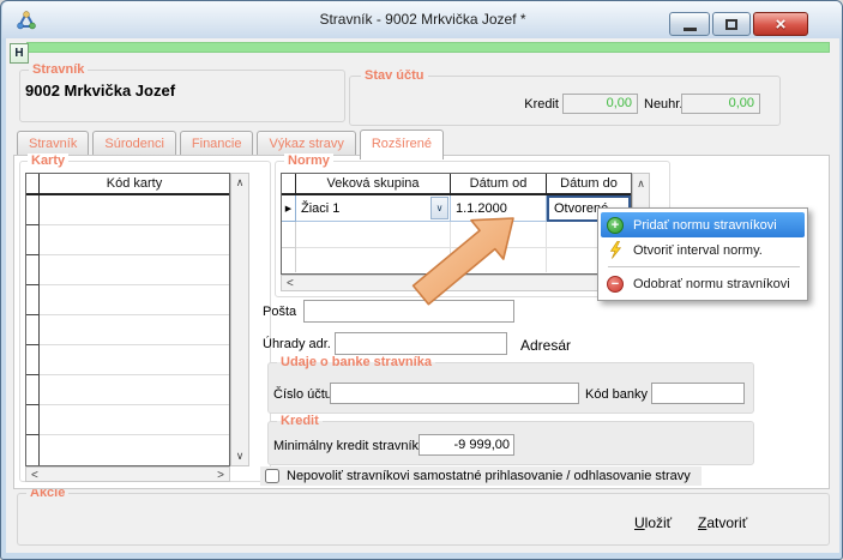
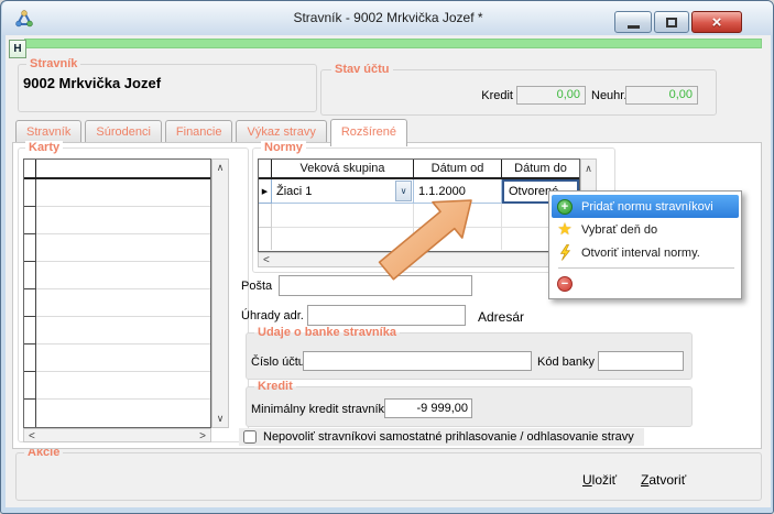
  Stravník - 9002 Mrkvička Jozef *
  ×
  H
  Stravník
  9002 Mrkvička Jozef
  Stav účtu
  Kredit
  0,00
  Neuhr
  0,00
  Stravník
  Súrodenci
  Financie
  Výkaz stravy
  Rozšírené
  Karty
- Kód karty
  ∧
  ∨
  <
  >
  Normy
  Veková skupina
  Dátum od
  Dátum do
  Žiaci 1
  ∨
  1.1.2000
  Otvore
  ∧
  <
  Pošta
  Úhrady adr.
  Adresár
  Udaje o banke stravníka
  Číslo účtu
  Kód banky
  Kredit
  Minimálny kredit stravník
  -9 999,00
  Nepovoliť stravníkovi samostatné prihlasovanie / odhlasovanie stravy
  Akcie
  Uložiť
  Zatvoriť
  +
  Pridať normu stravníkovi
+ ★
+ Vybrať deň do
  Otvoriť interval normy.
  −
- Odobrať normu stravníkovi
